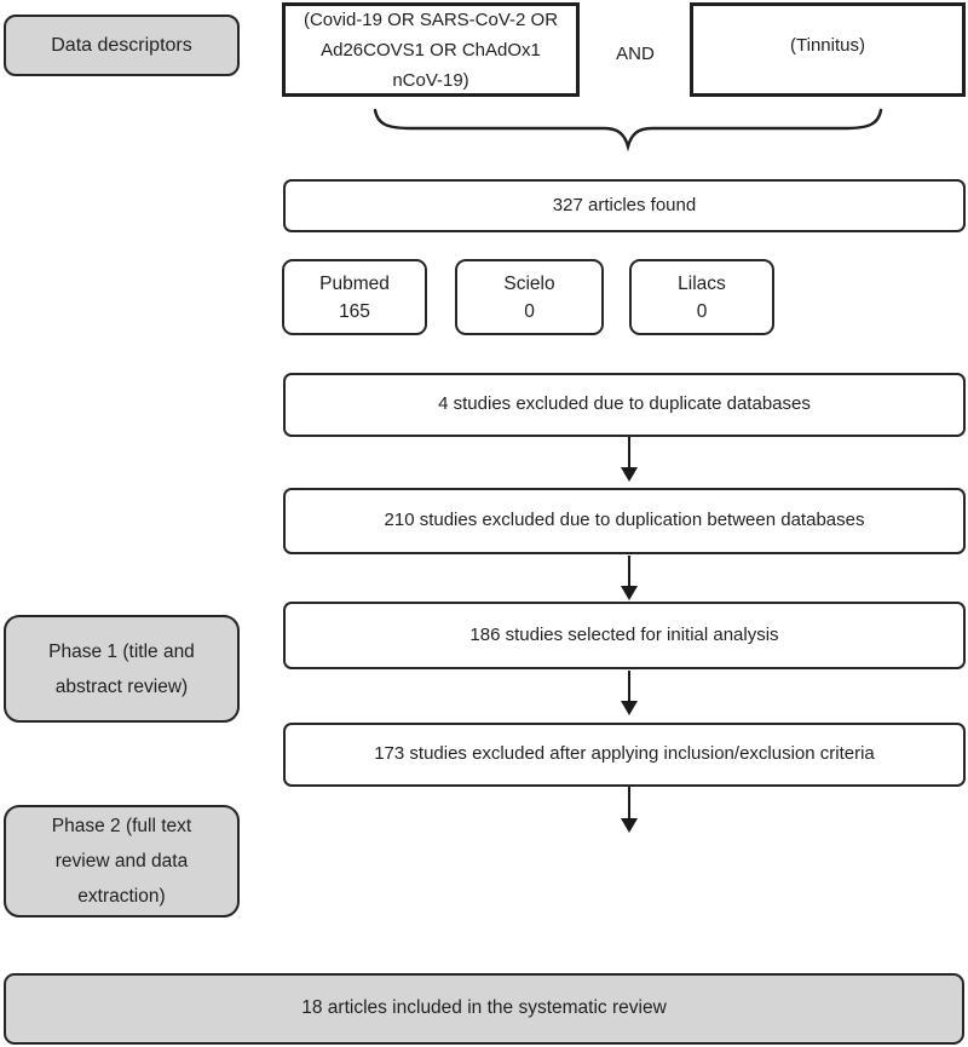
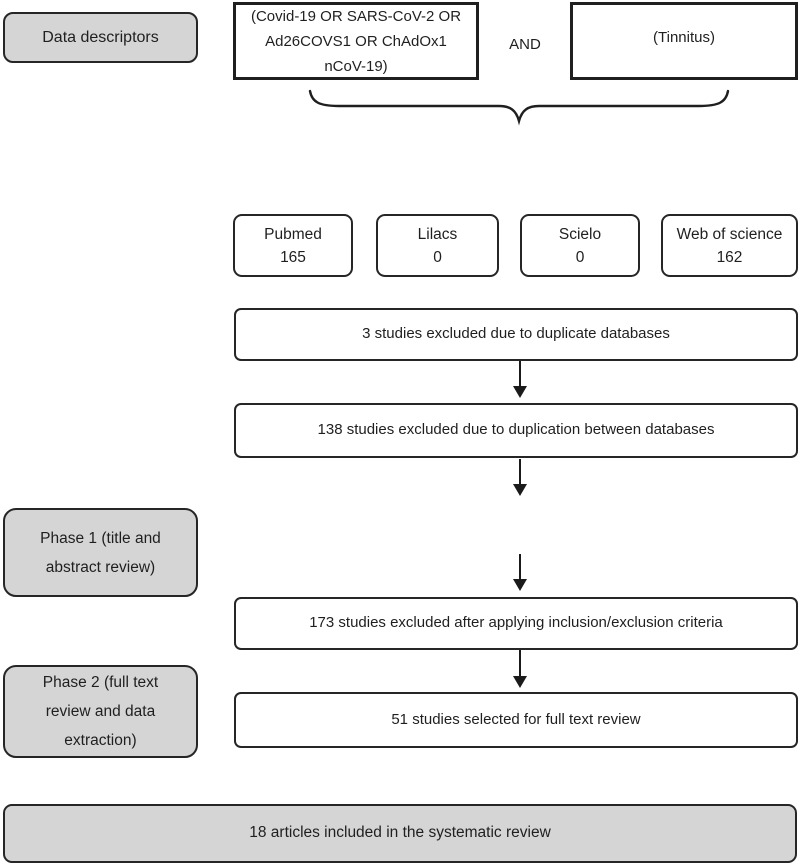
  Data descriptors
  (Covid-19 OR SARS-CoV-2 OR
  Ad26COVS1 OR ChAdOx1
  nCoV-19)
  AND
  (Tinnitus)
- 327 articles found
  Pubmed
  165
- Scielo
+ Lilacs
  0
- Lilacs
+ Scielo
  0
+ Web of science
+ 162
- 4 studies excluded due to duplicate databases
+ 3 studies excluded due to duplicate databases
- 210 studies excluded due to duplication between databases
+ 138 studies excluded due to duplication between databases
- 186 studies selected for initial analysis
  Phase 1 (title and
  abstract review)
  173 studies excluded after applying inclusion/exclusion criteria
  Phase 2 (full text
  review and data
  extraction)
+ 51 studies selected for full text review
  18 articles included in the systematic review
